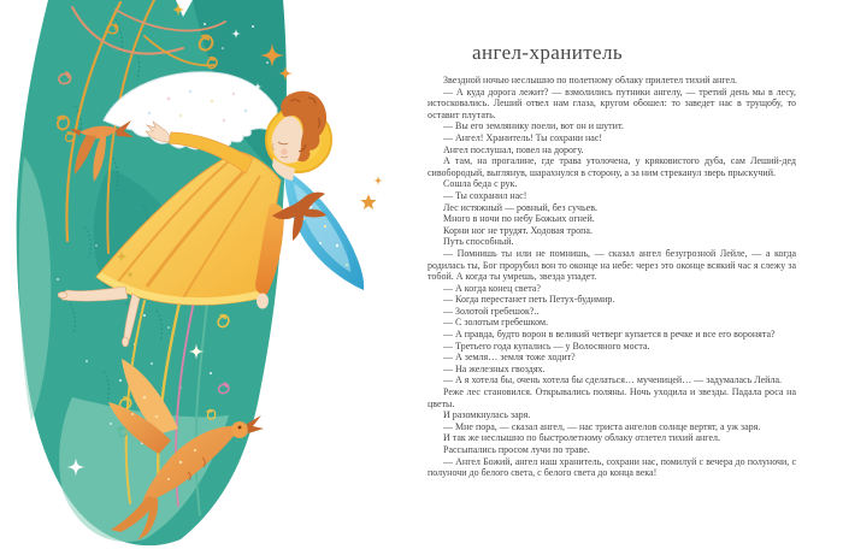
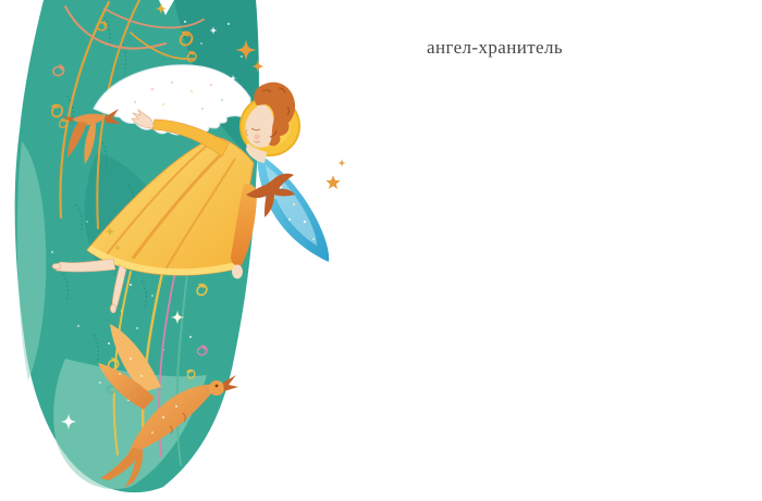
  ангел-хранитель
- Звездной ночью неслышно по полетному облаку прилетел тихий ангел.
- — А куда дорога лежит? — взмолились путники ангелу, — третий день мы в лесу, истосковались. Леший отвел нам глаза, кругом обошел: то заведет нас в трущобу, то оставит плутать.
- — Вы его землянику поели, вот он и шутит.
- — Ангел! Хранитель! Ты сохрани нас!
- Ангел послушал, повел на дорогу.
- А там, на прогалине, где трава утолочена, у кряковистого дуба, сам Леший-дед сивобородый, выглянув, шарахнулся в сторону, а за ним стреканул зверь прыскучий.
- Сошла беда с рук.
- — Ты сохранил нас!
- Лес истяжный — ровный, без сучьев.
- Много в ночи по небу Божьих огней.
- Корни ног не трудят. Ходовая тропа.
- Путь способный.
- — Помнишь ты или не помнишь, — сказал ангел безугрозной Лейле, — а когда родилась ты, Бог прорубил вон то оконце на небе: через это оконце всякий час я слежу за тобой. А когда ты умрешь, звезда упадет.
- — А когда конец света?
- — Когда перестанет петь Петух-будимир.
- — Золотой гребешок?..
- — С золотым гребешком.
- — А правда, будто ворон в великий четверг купается в речке и все его воронята?
- — Третьего года купались — у Волосяного моста.
- — А земля… земля тоже ходит?
- — На железных гвоздях.
- — А я хотела бы, очень хотела бы сделаться… мученицей… — задумалась Лейла.
- Реже лес становился. Открывались поляны. Ночь уходила и звезды. Падала роса на цветы.
- И разомкнулась заря.
- — Мне пора, — сказал ангел, — нас триста ангелов солнце вертят, а уж заря.
- И так же неслышно по быстролетному облаку отлетел тихий ангел.
- Рассыпались просом лучи по траве.
- — Ангел Божий, ангел наш хранитель, сохрани нас, помилуй с вечера до полуночи, с полуночи до белого света, с белого света до конца века!
